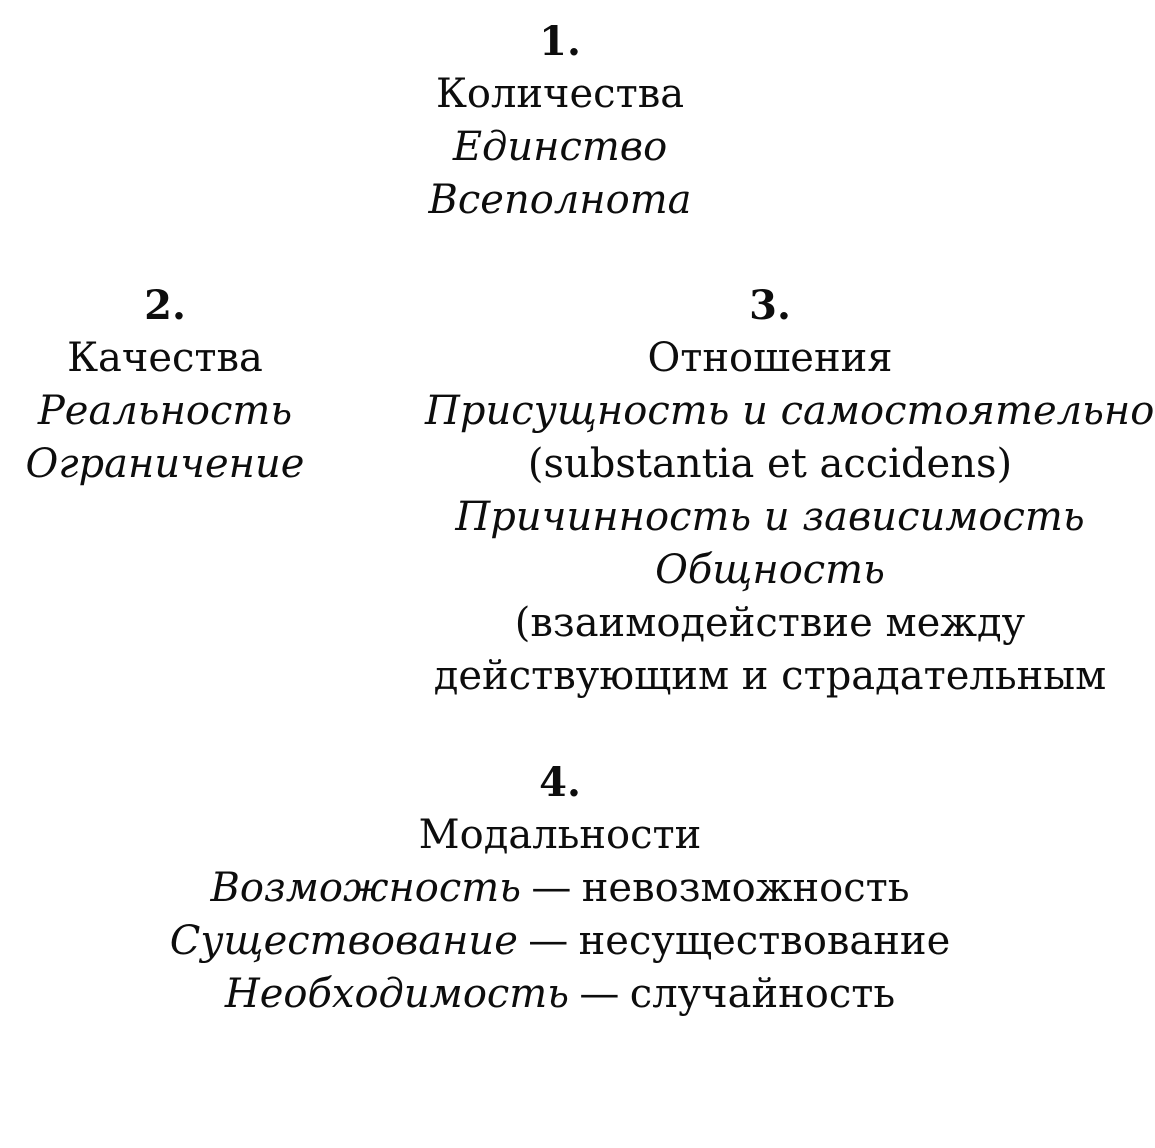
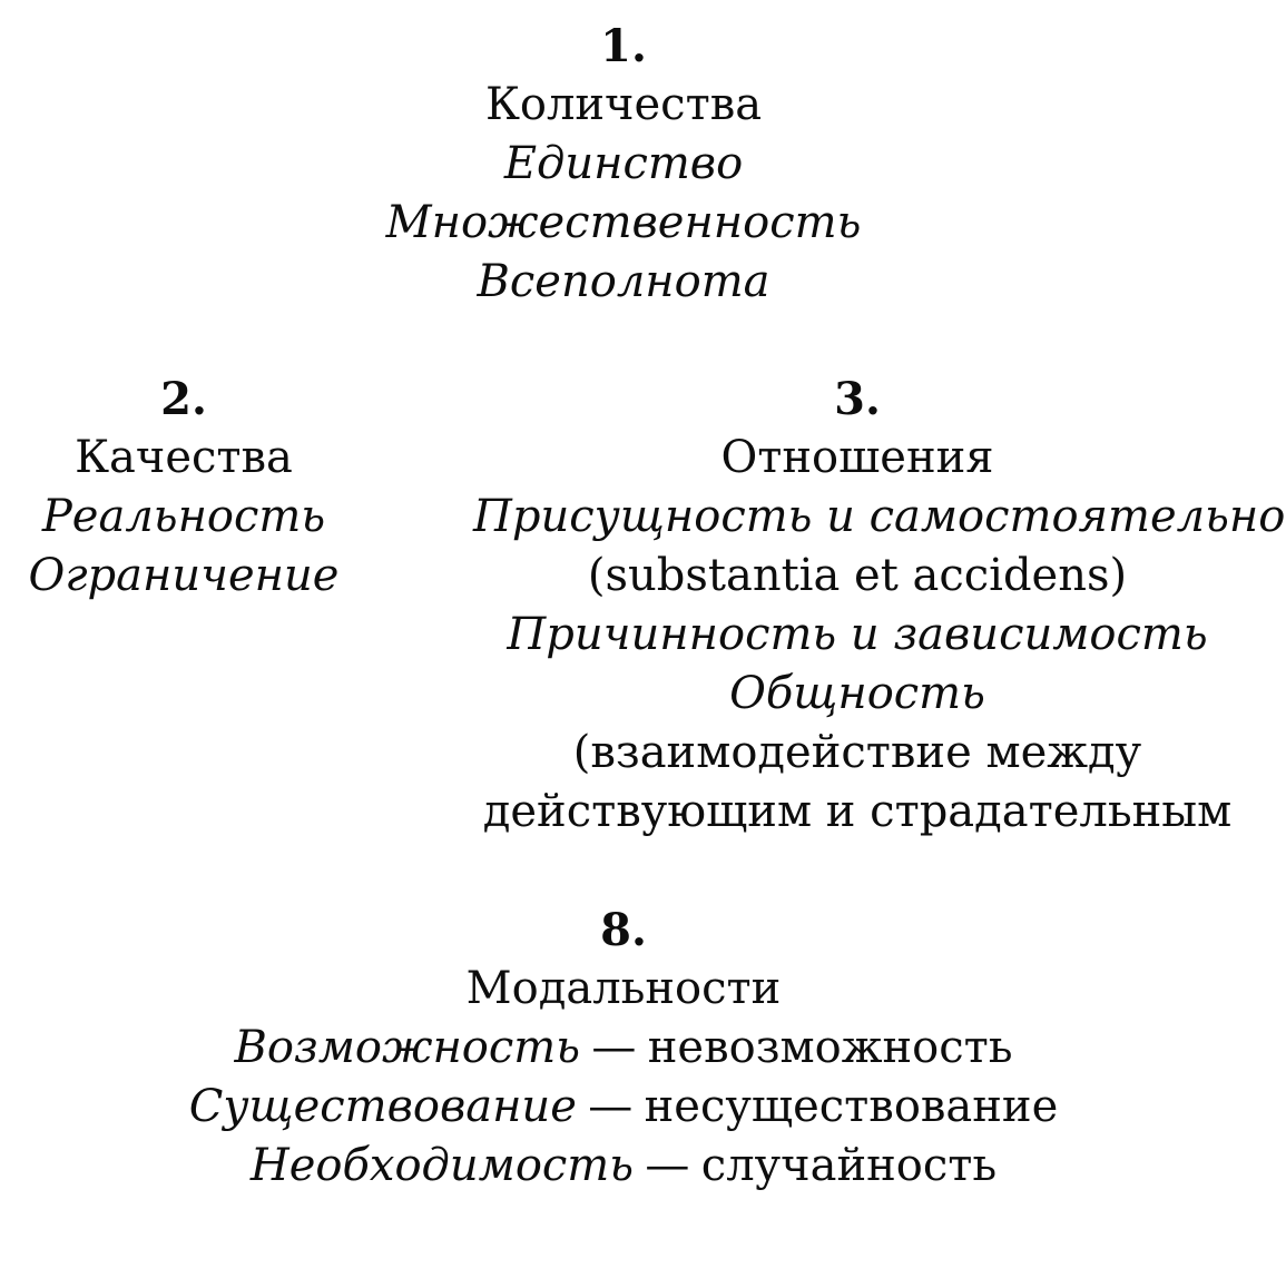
  1.
  Количества
  Единство
+ Множественность
  Всеполнота
  2.
  Качества
  Реальность
  Ограничение
  3.
  Отношения
  Присущность и самостоятельно
  (substantia et accidens)
  Причинность и зависимость
  Общность
  (взаимодействие между
  действующим и страдательным
- 4.
+ 8.
  Модальности
  Возможность — невозможность
  Существование — несуществование
  Необходимость — случайность
